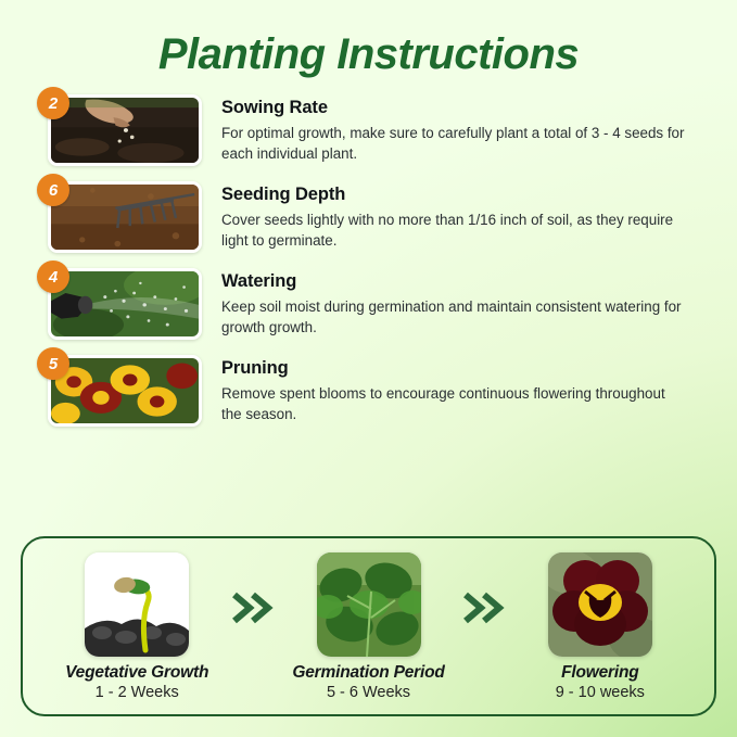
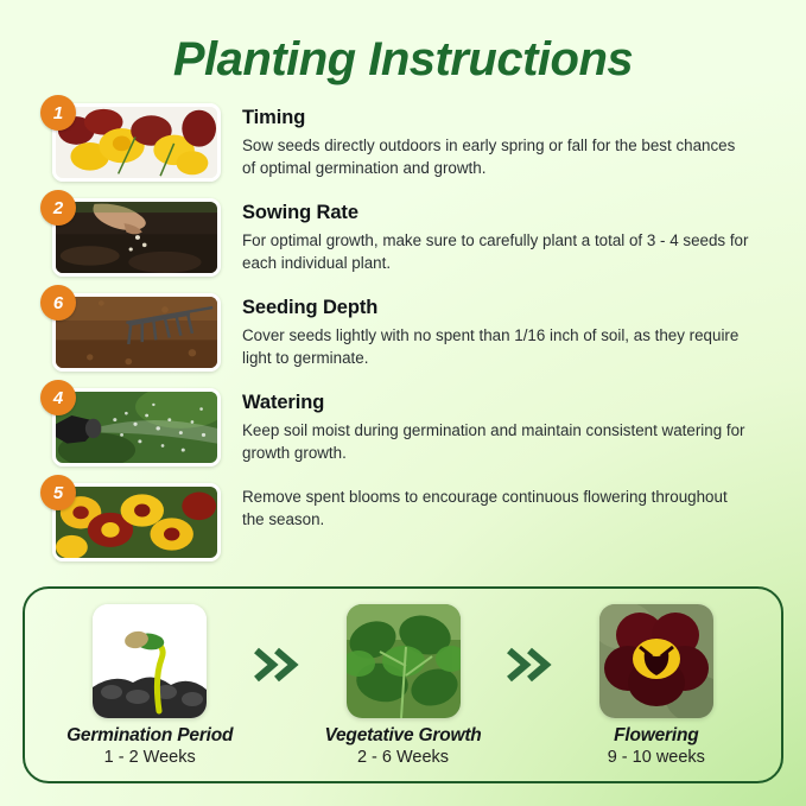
  Planting Instructions
+ 1
+ Timing
+ Sow seeds directly outdoors in early spring or fall for the best chances of optimal germination and growth.
  2
  Sowing Rate
  For optimal growth, make sure to carefully plant a total of 3 - 4 seeds for each individual plant.
  6
  Seeding Depth
- Cover seeds lightly with no more than 1/16 inch of soil, as they require light to germinate.
+ Cover seeds lightly with no spent than 1/16 inch of soil, as they require light to germinate.
  4
  Watering
  Keep soil moist during germination and maintain consistent watering for growth growth.
  5
- Pruning
  Remove spent blooms to encourage continuous flowering throughout the season.
- Vegetative Growth
+ Germination Period
  1 - 2 Weeks
- Germination Period
+ Vegetative Growth
- 5 - 6 Weeks
+ 2 - 6 Weeks
  Flowering
  9 - 10 weeks
